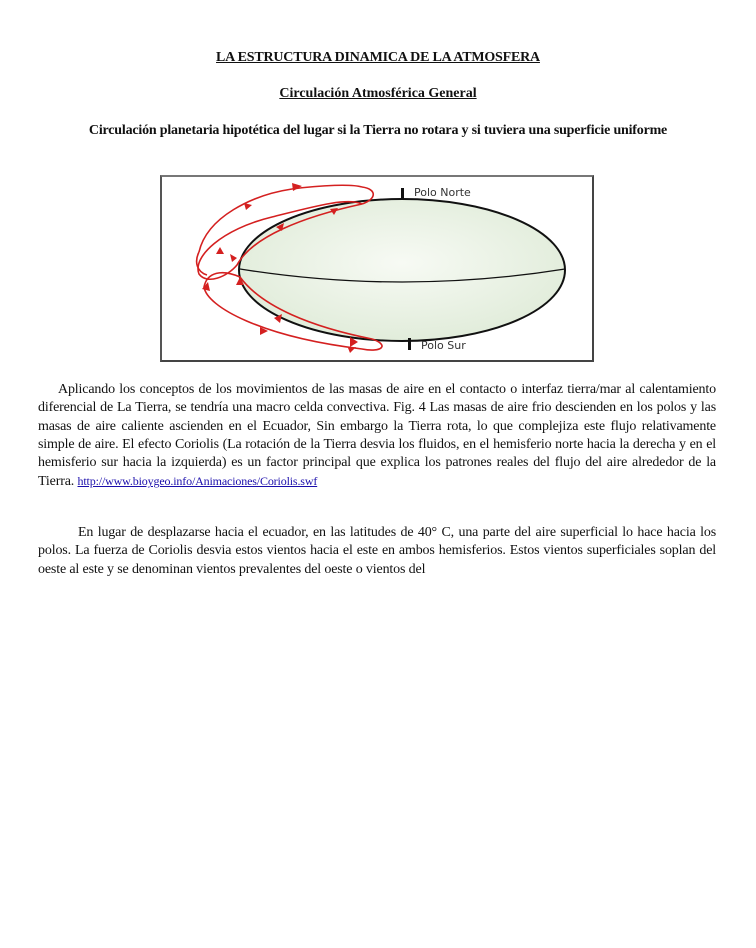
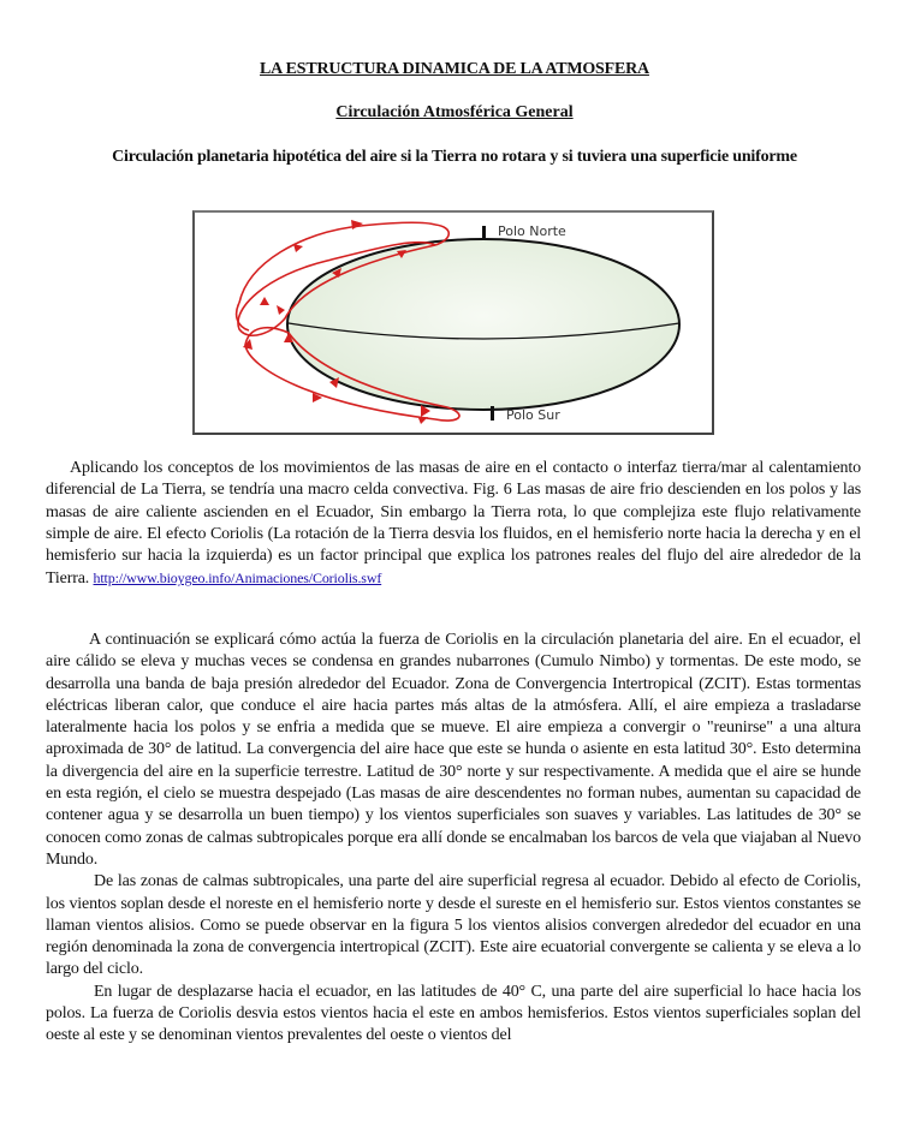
  LA ESTRUCTURA DINAMICA DE LA ATMOSFERA
  Circulación Atmosférica General
- Circulación planetaria hipotética del lugar si la Tierra no rotara y si tuviera una superficie uniforme
+ Circulación planetaria hipotética del aire si la Tierra no rotara y si tuviera una superficie uniforme
  Polo Norte
  Polo Sur
- Aplicando los conceptos de los movimientos de las masas de aire en el contacto o interfaz tierra/mar al calentamiento diferencial de La Tierra, se tendría una macro celda convectiva. Fig. 4 Las masas de aire frio descienden en los polos y las masas de aire caliente ascienden en el Ecuador, Sin embargo la Tierra rota, lo que complejiza este flujo relativamente simple de aire. El efecto Coriolis (La rotación de la Tierra desvia los fluidos, en el hemisferio norte hacia la derecha y en el hemisferio sur hacia la izquierda) es un factor principal que explica los patrones reales del flujo del aire alrededor de la Tierra. http://www.bioygeo.info/Animaciones/Coriolis.swf
+ Aplicando los conceptos de los movimientos de las masas de aire en el contacto o interfaz tierra/mar al calentamiento diferencial de La Tierra, se tendría una macro celda convectiva. Fig. 6 Las masas de aire frio descienden en los polos y las masas de aire caliente ascienden en el Ecuador, Sin embargo la Tierra rota, lo que complejiza este flujo relativamente simple de aire. El efecto Coriolis (La rotación de la Tierra desvia los fluidos, en el hemisferio norte hacia la derecha y en el hemisferio sur hacia la izquierda) es un factor principal que explica los patrones reales del flujo del aire alrededor de la Tierra. http://www.bioygeo.info/Animaciones/Coriolis.swf
+ A continuación se explicará cómo actúa la fuerza de Coriolis en la circulación planetaria del aire. En el ecuador, el aire cálido se eleva y muchas veces se condensa en grandes nubarrones (Cumulo Nimbo) y tormentas. De este modo, se desarrolla una banda de baja presión alrededor del Ecuador. Zona de Convergencia Intertropical (ZCIT). Estas tormentas eléctricas liberan calor, que conduce el aire hacia partes más altas de la atmósfera. Allí, el aire empieza a trasladarse lateralmente hacia los polos y se enfria a medida que se mueve. El aire empieza a convergir o "reunirse" a una altura aproximada de 30° de latitud. La convergencia del aire hace que este se hunda o asiente en esta latitud 30°. Esto determina la divergencia del aire en la superficie terrestre. Latitud de 30° norte y sur respectivamente. A medida que el aire se hunde en esta región, el cielo se muestra despejado (Las masas de aire descendentes no forman nubes, aumentan su capacidad de contener agua y se desarrolla un buen tiempo) y los vientos superficiales son suaves y variables. Las latitudes de 30° se conocen como zonas de calmas subtropicales porque era allí donde se encalmaban los barcos de vela que viajaban al Nuevo Mundo.
+ De las zonas de calmas subtropicales, una parte del aire superficial regresa al ecuador. Debido al efecto de Coriolis, los vientos soplan desde el noreste en el hemisferio norte y desde el sureste en el hemisferio sur. Estos vientos constantes se llaman vientos alisios. Como se puede observar en la figura 5 los vientos alisios convergen alrededor del ecuador en una región denominada la zona de convergencia intertropical (ZCIT). Este aire ecuatorial convergente se calienta y se eleva a lo largo del ciclo.
  En lugar de desplazarse hacia el ecuador, en las latitudes de 40° C, una parte del aire superficial lo hace hacia los polos. La fuerza de Coriolis desvia estos vientos hacia el este en ambos hemisferios. Estos vientos superficiales soplan del oeste al este y se denominan vientos prevalentes del oeste o vientos del
